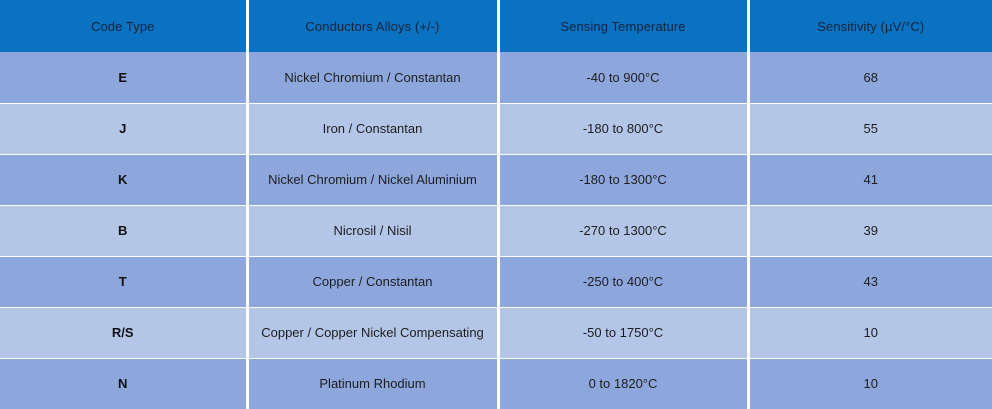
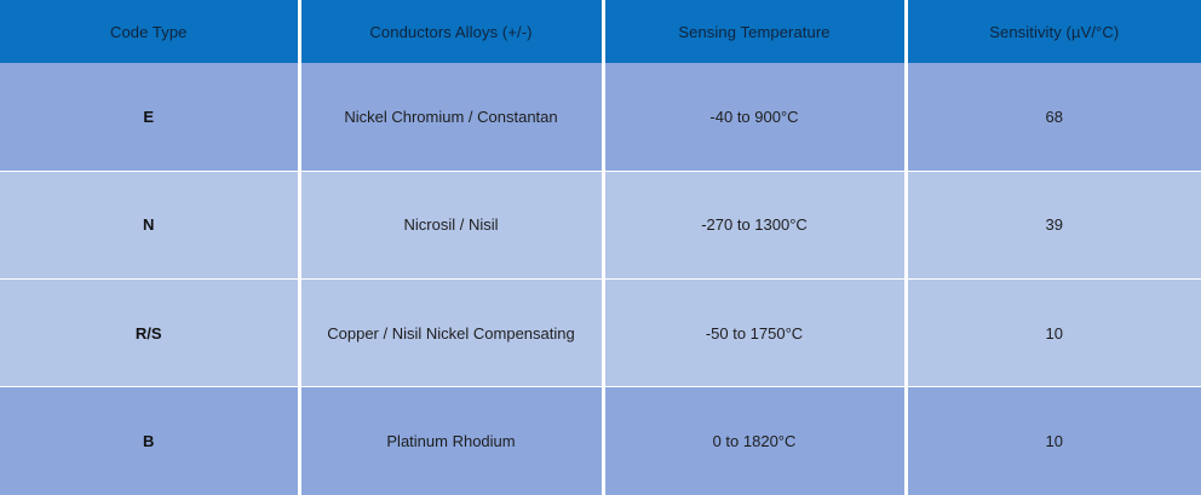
  Code Type	Conductors Alloys (+/-)	Sensing Temperature	Sensitivity (µV/°C)
  E	Nickel Chromium / Constantan	-40 to 900°C	68
- J	Iron / Constantan	-180 to 800°C	55
- K	Nickel Chromium / Nickel Aluminium	-180 to 1300°C	41
- B	Nicrosil / Nisil	-270 to 1300°C	39
+ N	Nicrosil / Nisil	-270 to 1300°C	39
- T	Copper / Constantan	-250 to 400°C	43
- R/S	Copper / Copper Nickel Compensating	-50 to 1750°C	10
+ R/S	Copper / Nisil Nickel Compensating	-50 to 1750°C	10
- N	Platinum Rhodium	0 to 1820°C	10
+ B	Platinum Rhodium	0 to 1820°C	10
